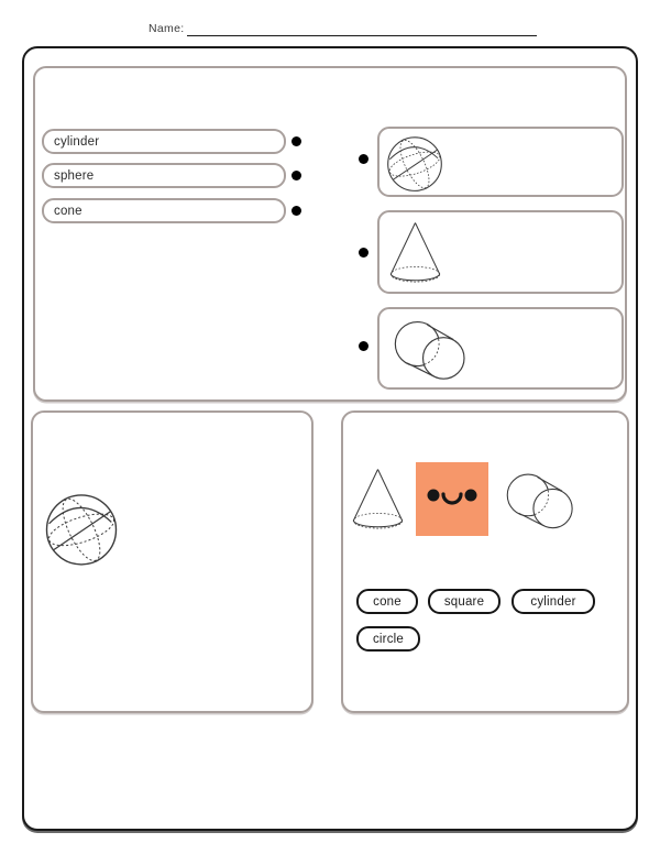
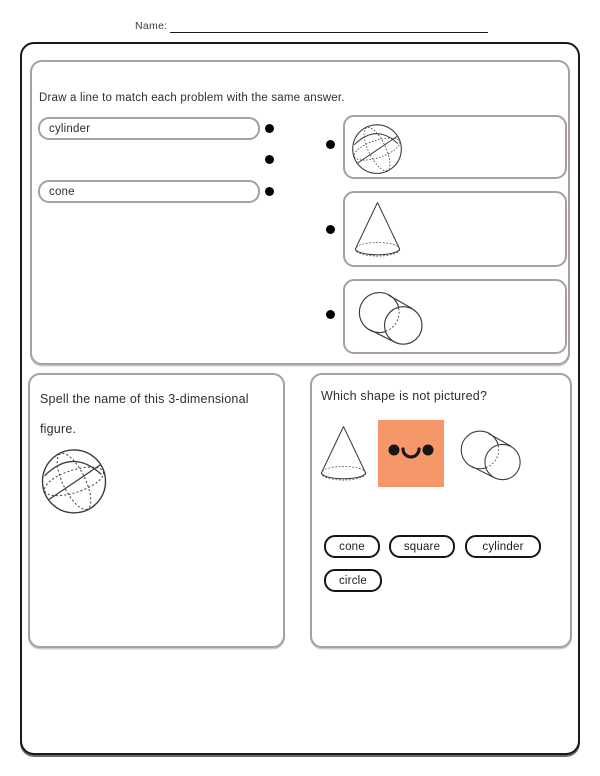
  Name:
+ Draw a line to match each problem with the same answer.
  cylinder
- sphere
  cone
+ Spell the name of this 3-dimensional figure.
+ Which shape is not pictured?
  cone
  square
  cylinder
  circle
